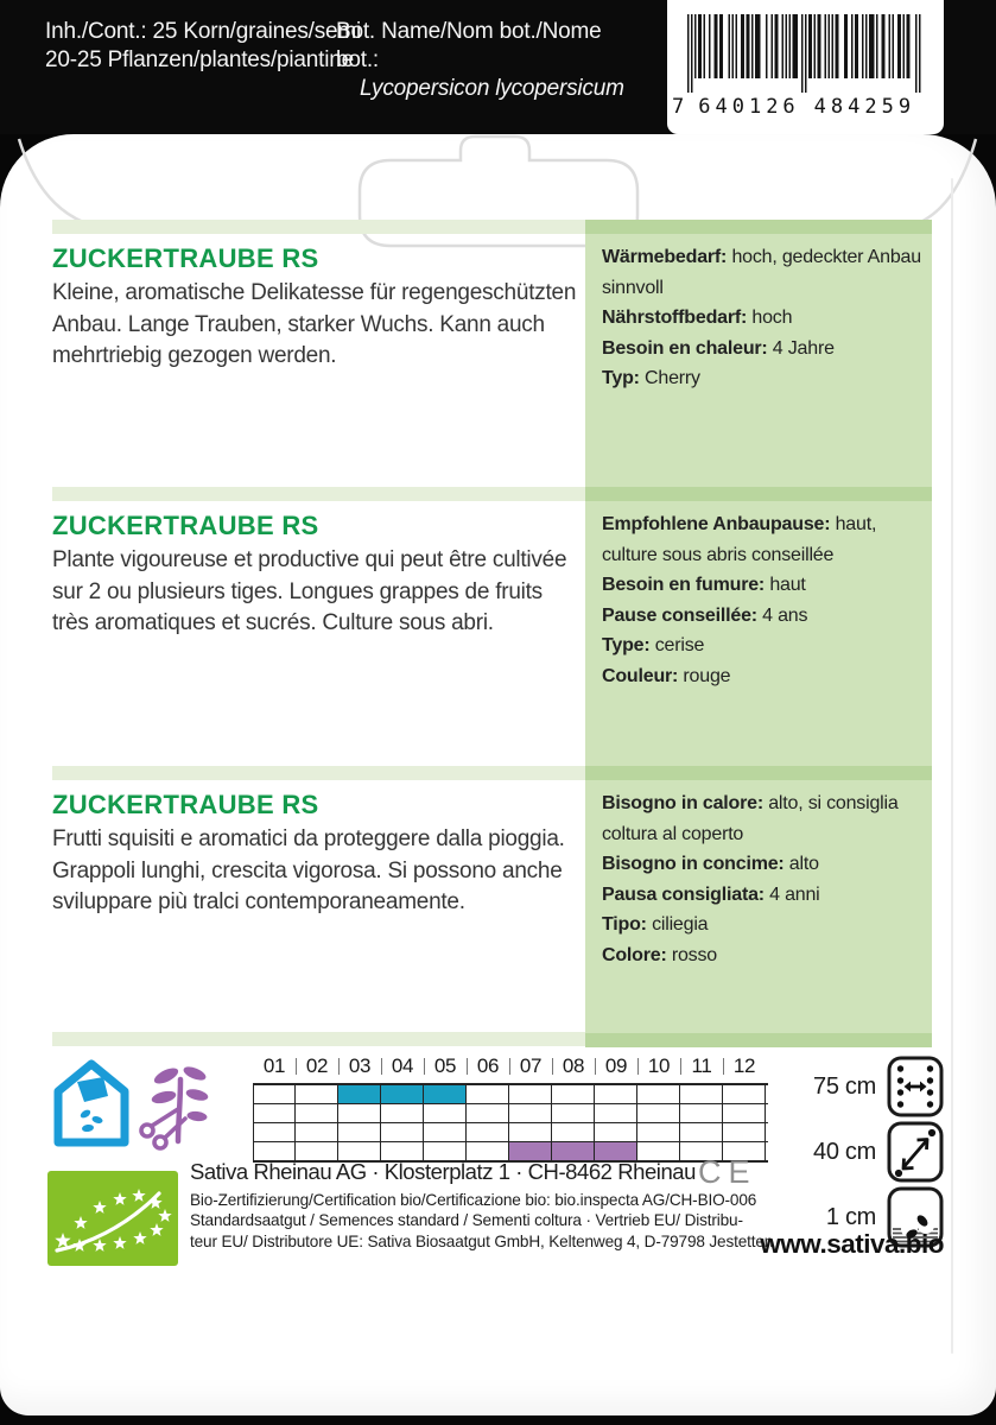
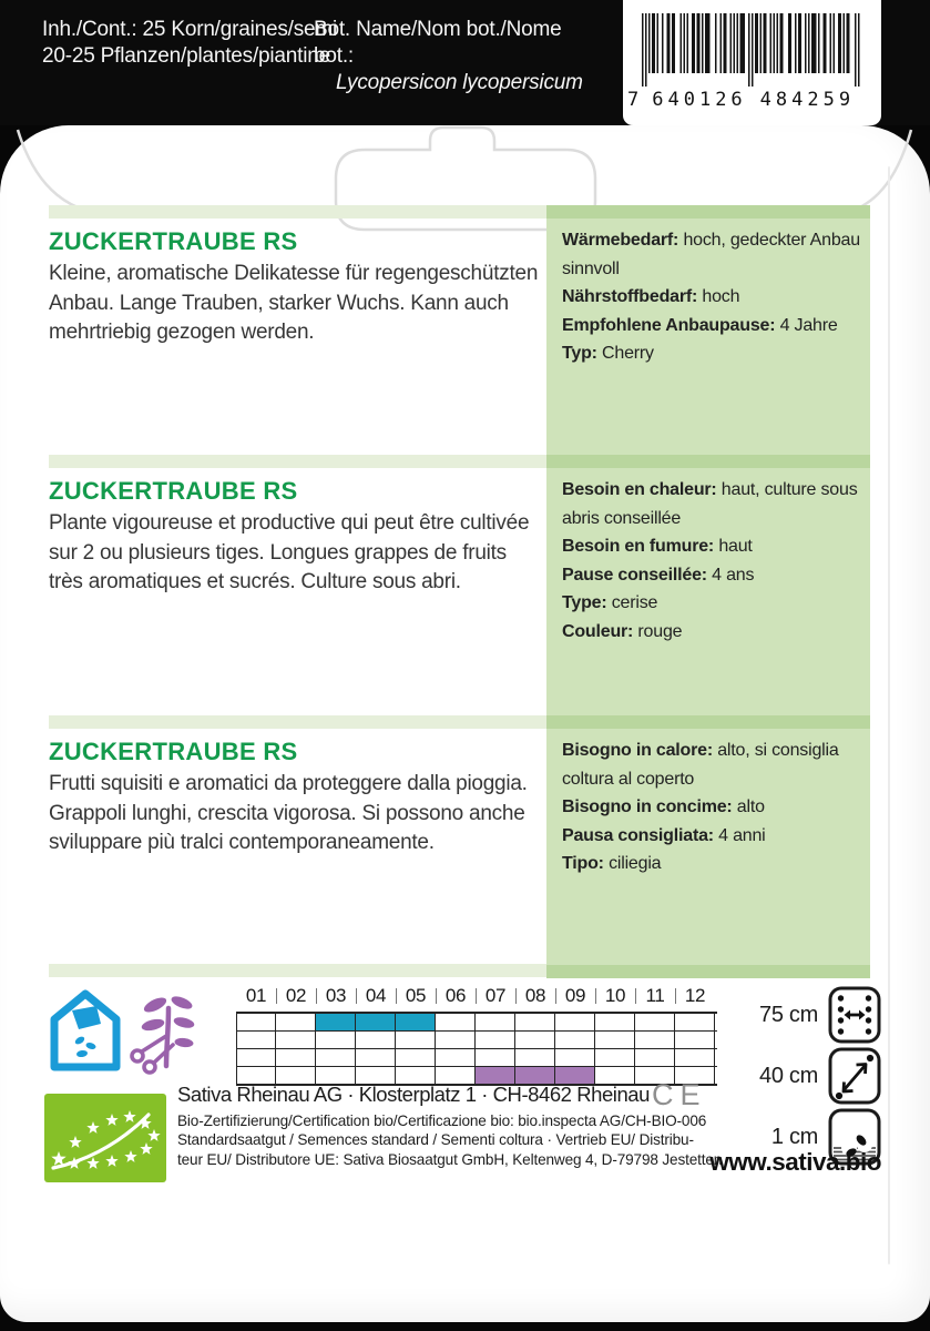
  Inh./Cont.: 25 Korn/graines/semi
  20-25 Pflanzen/plantes/piantine
  Bot. Name/Nom bot./Nome bot.:
  Lycopersicon lycopersicum
  7
  640126
  484259
  ZUCKERTRAUBE RS
  Kleine, aromatische Delikatesse für regengeschützten Anbau. Lange Trauben, starker Wuchs. Kann auch mehrtriebig gezogen werden.
  ZUCKERTRAUBE RS
  Plante vigoureuse et productive qui peut être cultivée sur 2 ou plusieurs tiges. Longues grappes de fruits très aromatiques et sucrés. Culture sous abri.
  ZUCKERTRAUBE RS
  Frutti squisiti e aromatici da proteggere dalla pioggia. Grappoli lunghi, crescita vigorosa. Si possono anche sviluppare più tralci contemporaneamente.
  Wärmebedarf: hoch, gedeckter Anbau sinnvoll
  Nährstoffbedarf: hoch
- Besoin en chaleur: 4 Jahre
+ Empfohlene Anbaupause: 4 Jahre
  Typ: Cherry
- Empfohlene Anbaupause: haut, culture sous abris conseillée
+ Besoin en chaleur: haut, culture sous abris conseillée
  Besoin en fumure: haut
  Pause conseillée: 4 ans
  Type: cerise
  Couleur: rouge
  Bisogno in calore: alto, si consiglia coltura al coperto
  Bisogno in concime: alto
  Pausa consigliata: 4 anni
  Tipo: ciliegia
- Colore: rosso
  01
  02
  03
  04
  05
  06
  07
  08
  09
  10
  11
  12
  Sativa Rheinau AG · Klosterplatz 1 · CH-8462 Rheinau
  Bio-Zertifizierung/Certification bio/Certificazione bio: bio.inspecta AG/CH-BIO-006
  Standardsaatgut / Semences standard / Sementi coltura · Vertrieb EU/ Distribu-
  teur EU/ Distributore UE: Sativa Biosaatgut GmbH, Keltenweg 4, D-79798 Jestetten
  CE
  75 cm
  40 cm
  1 cm
  www.sativa.bio
